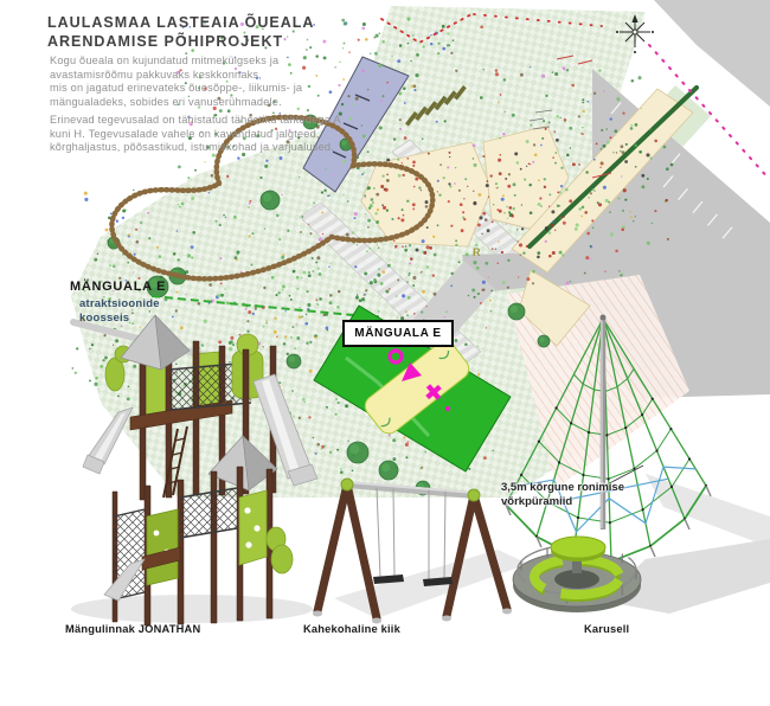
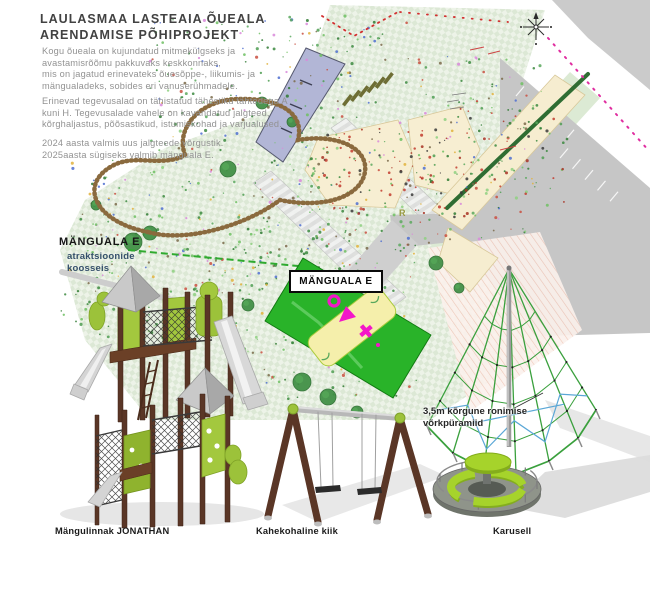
  R
  LAULASMAA LASTEAIA ÕUEALA
  ARENDAMISE PÕHIPROJEKT
  Kogu õueala on kujundatud mitmekülgseks ja
  avastamisrõõmu pakkuvaks keskkonnaks,
  mis on jagatud erinevateks õuesõppe-, liikumis- ja
  mängualadeks, sobides eri vanuserühmadele.
  Erinevad tegevusalad on tähistatud tähestiku tähtedega A
  kuni H. Tegevusalade vahele on kavandatud jalgteed,
  kõrghaljastus, põõsastikud, istumiskohad ja varjualused.
+ 2024 aasta valmis uus jalgteede võrgustik.
+ 2025aasta sügiseks valmib mänguala E.
  MÄNGUALA E
  atraktsioonide
  koosseis
  MÄNGUALA E
  3,5m kõrgune ronimise
  võrkpüramiid
  Mängulinnak JONATHAN
  Kahekohaline kiik
  Karusell
